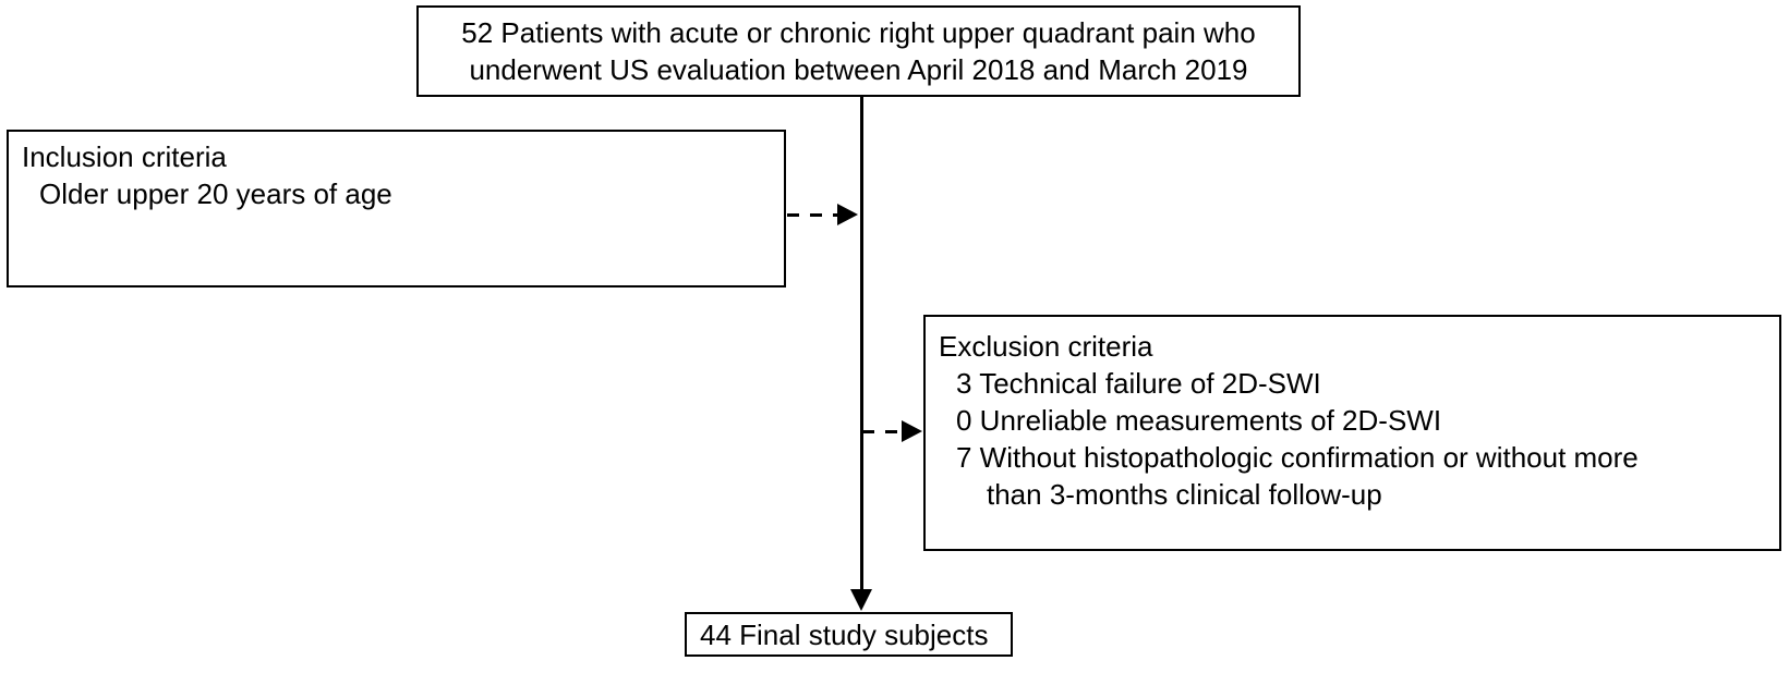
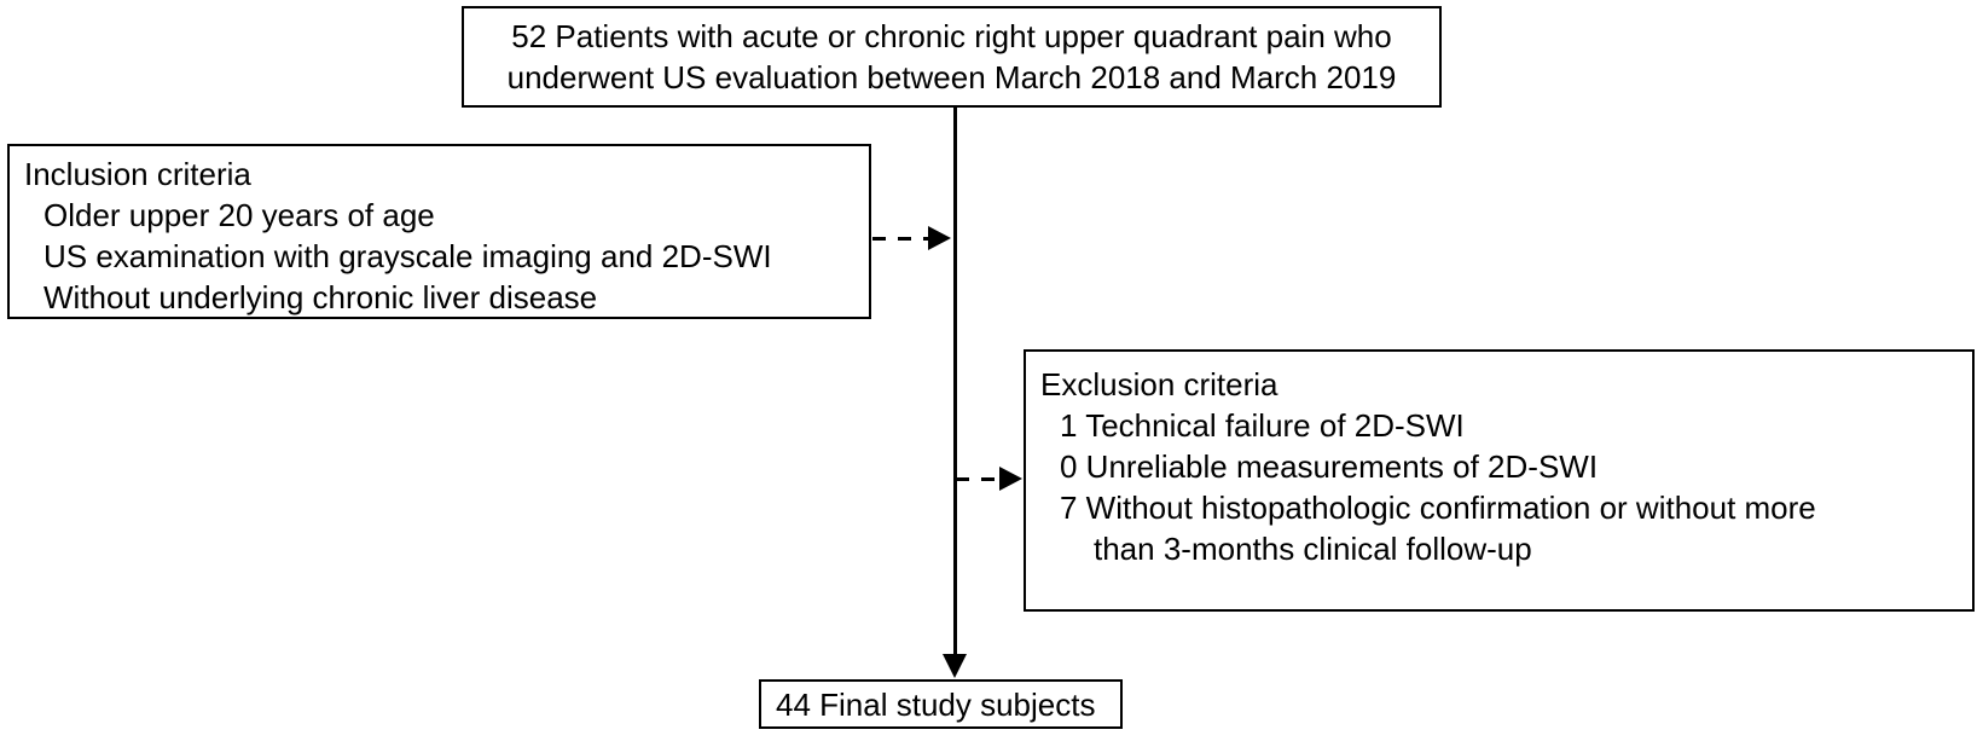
  52 Patients with acute or chronic right upper quadrant pain who
- underwent US evaluation between April 2018 and March 2019
+ underwent US evaluation between March 2018 and March 2019
  Inclusion criteria
  Older upper 20 years of age
+ US examination with grayscale imaging and 2D-SWI
+ Without underlying chronic liver disease
  Exclusion criteria
- 3 Technical failure of 2D-SWI
+ 1 Technical failure of 2D-SWI
  0 Unreliable measurements of 2D-SWI
  7 Without histopathologic confirmation or without more
  than 3-months clinical follow-up
  44 Final study subjects
